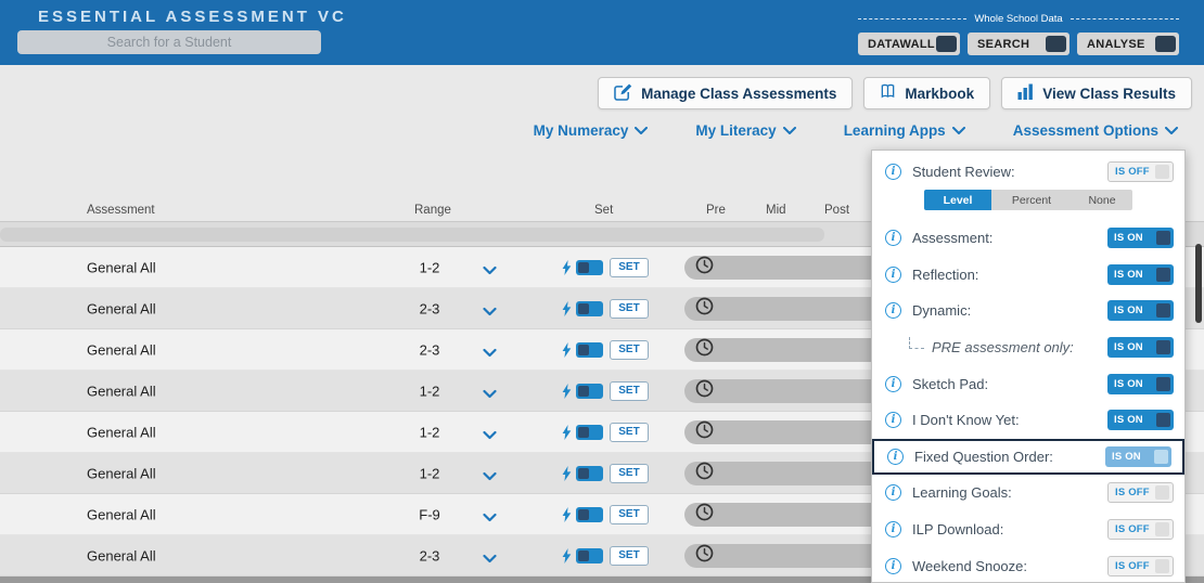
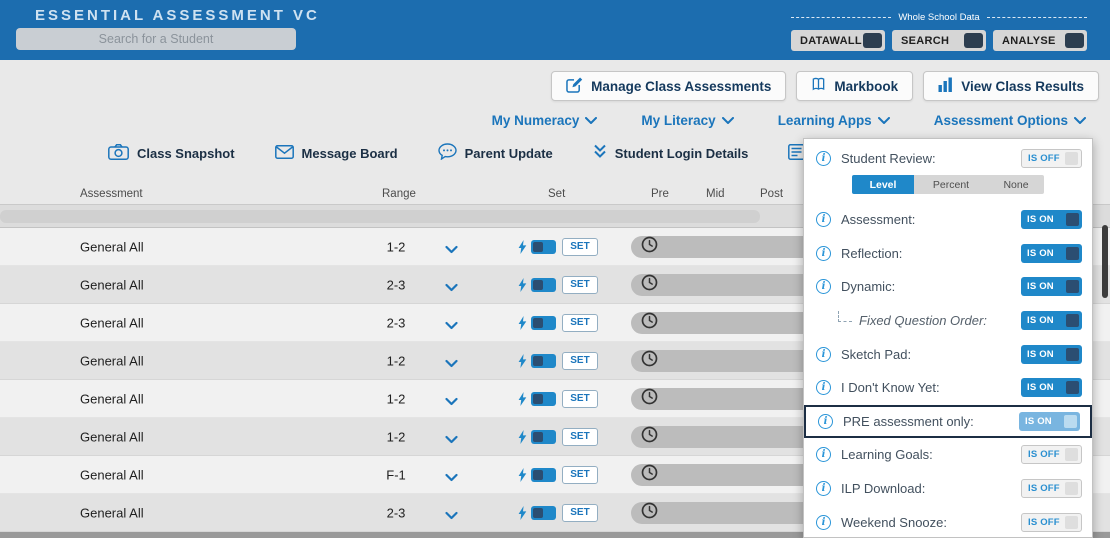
  ESSENTIAL ASSESSMENT VC
  Search for a Student
  Whole School Data
  DATAWALL
  SEARCH
  ANALYSE
  Manage Class Assessments
  Markbook
  View Class Results
  My Numeracy
  My Literacy
  Learning Apps
  Assessment Options
+ Class Snapshot
+ Message Board
+ Parent Update
+ Student Login Details
  Assessment
  Range
  Set
  Pre
  Mid
  Post
  General All
  1-2
  SET
  General All
  2-3
  SET
  General All
  2-3
  SET
  General All
  1-2
  SET
  General All
  1-2
  SET
  General All
  1-2
  SET
  General All
- F-9
+ F-1
  SET
  General All
  2-3
  SET
  Student Review:
  IS OFF
  Level
  Percent
  None
  Assessment:
  IS ON
  Reflection:
  IS ON
  Dynamic:
  IS ON
- PRE assessment only:
+ Fixed Question Order:
  IS ON
  Sketch Pad:
  IS ON
  I Don't Know Yet:
  IS ON
- Fixed Question Order:
+ PRE assessment only:
  IS ON
  Learning Goals:
  IS OFF
  ILP Download:
  IS OFF
  Weekend Snooze:
  IS OFF
